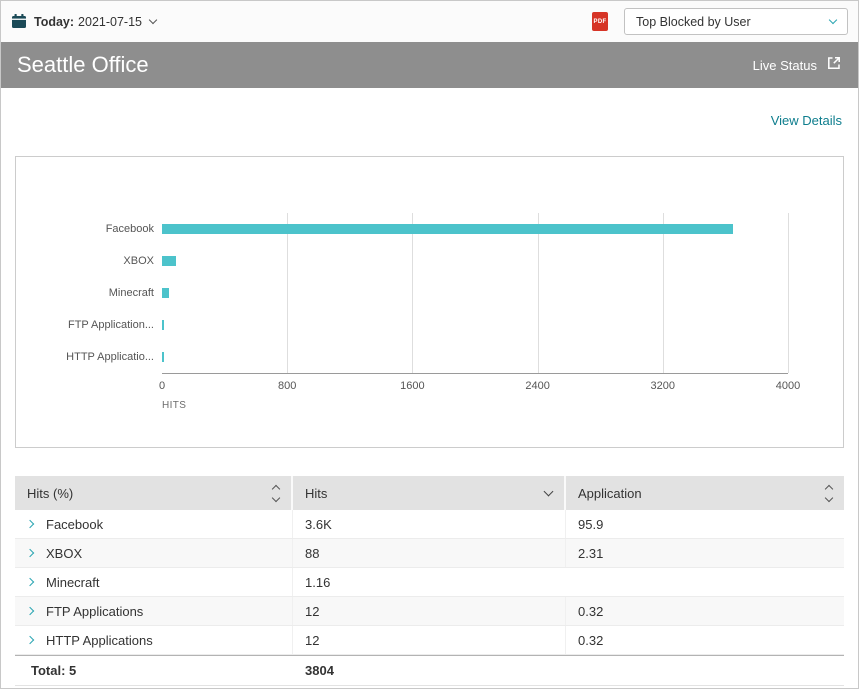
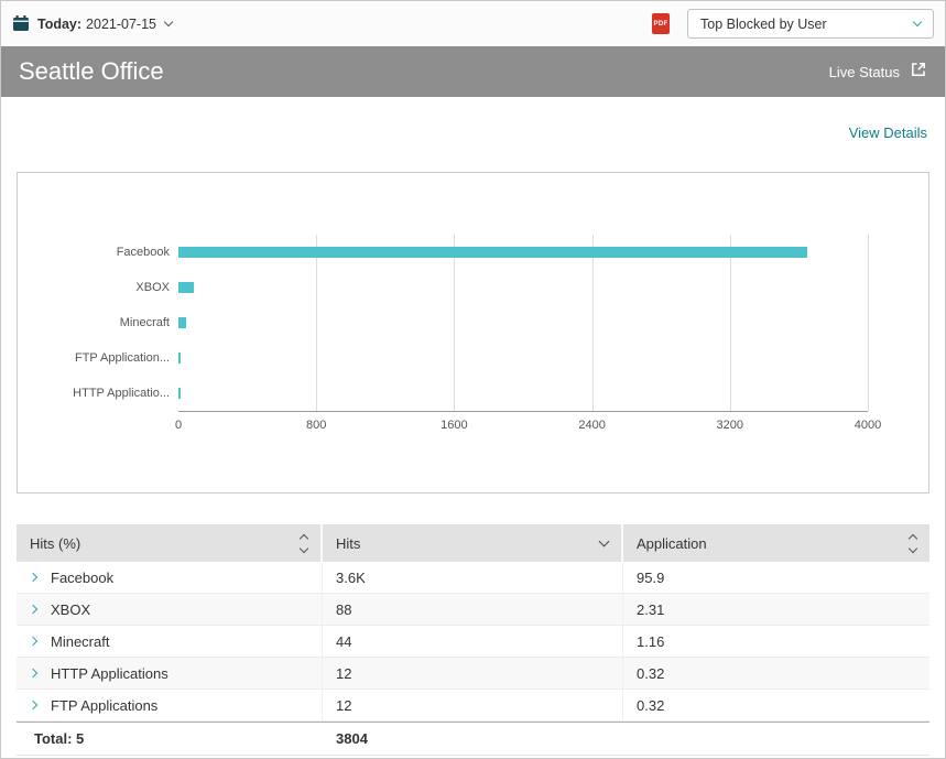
  Today:
  2021-07-15
  Top Blocked by User
  Seattle Office
  Live Status
  View Details
  Facebook
  XBOX
  Minecraft
  FTP Application...
  HTTP Applicatio...
  0
  800
  1600
  2400
  3200
  4000
- HITS
  Hits (%)
  Hits
  Application
  Facebook
  3.6K
  95.9
  XBOX
  88
  2.31
  Minecraft
+ 44
  1.16
- FTP Applications
+ HTTP Applications
  12
  0.32
- HTTP Applications
+ FTP Applications
  12
  0.32
  Total: 5
  3804
